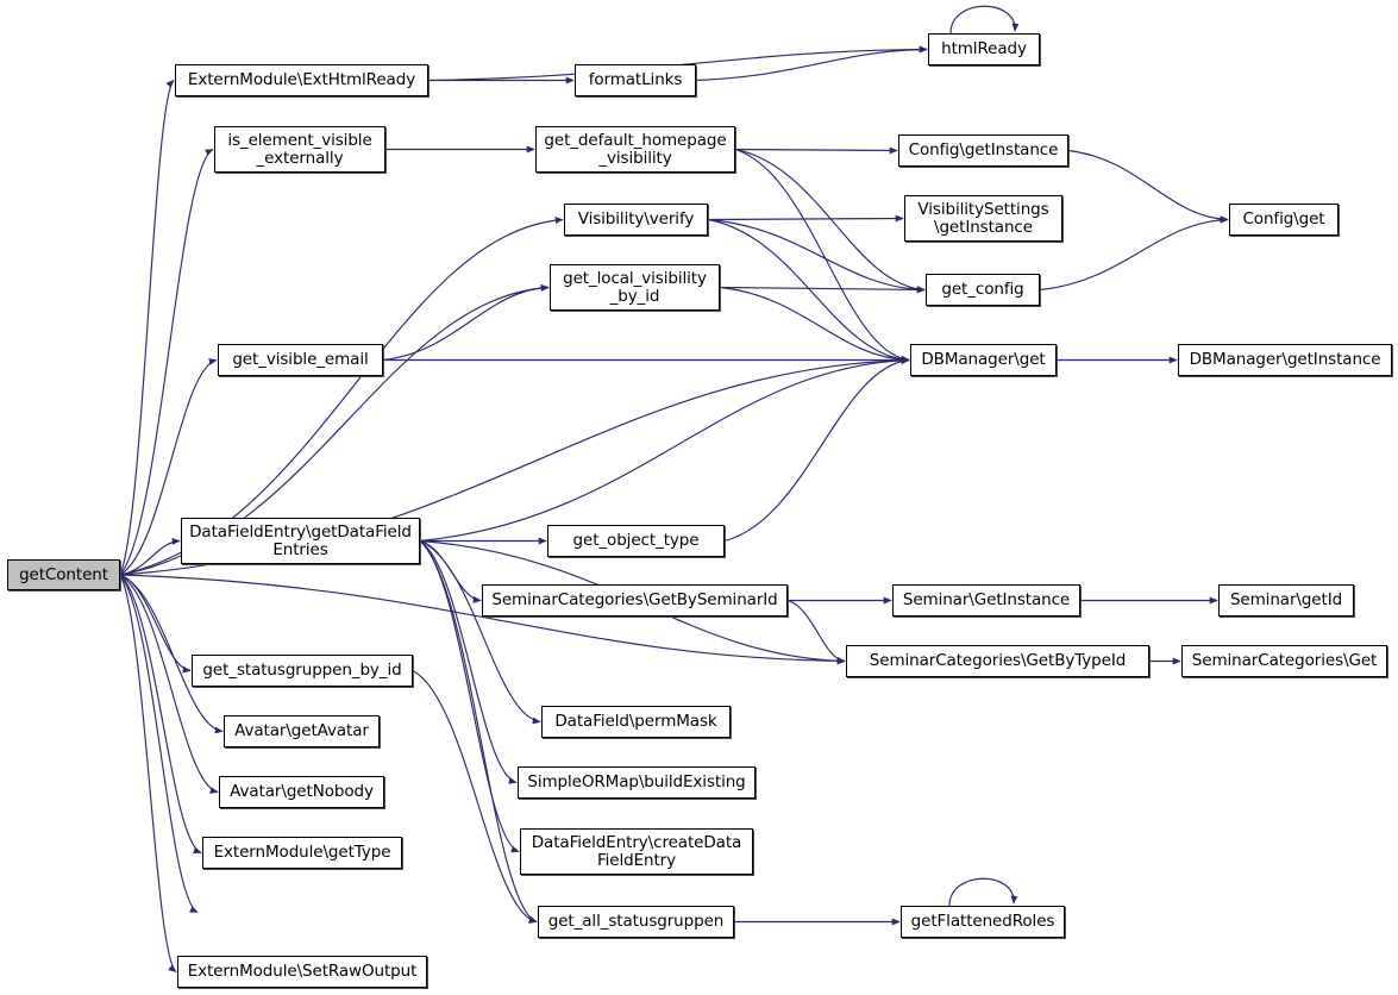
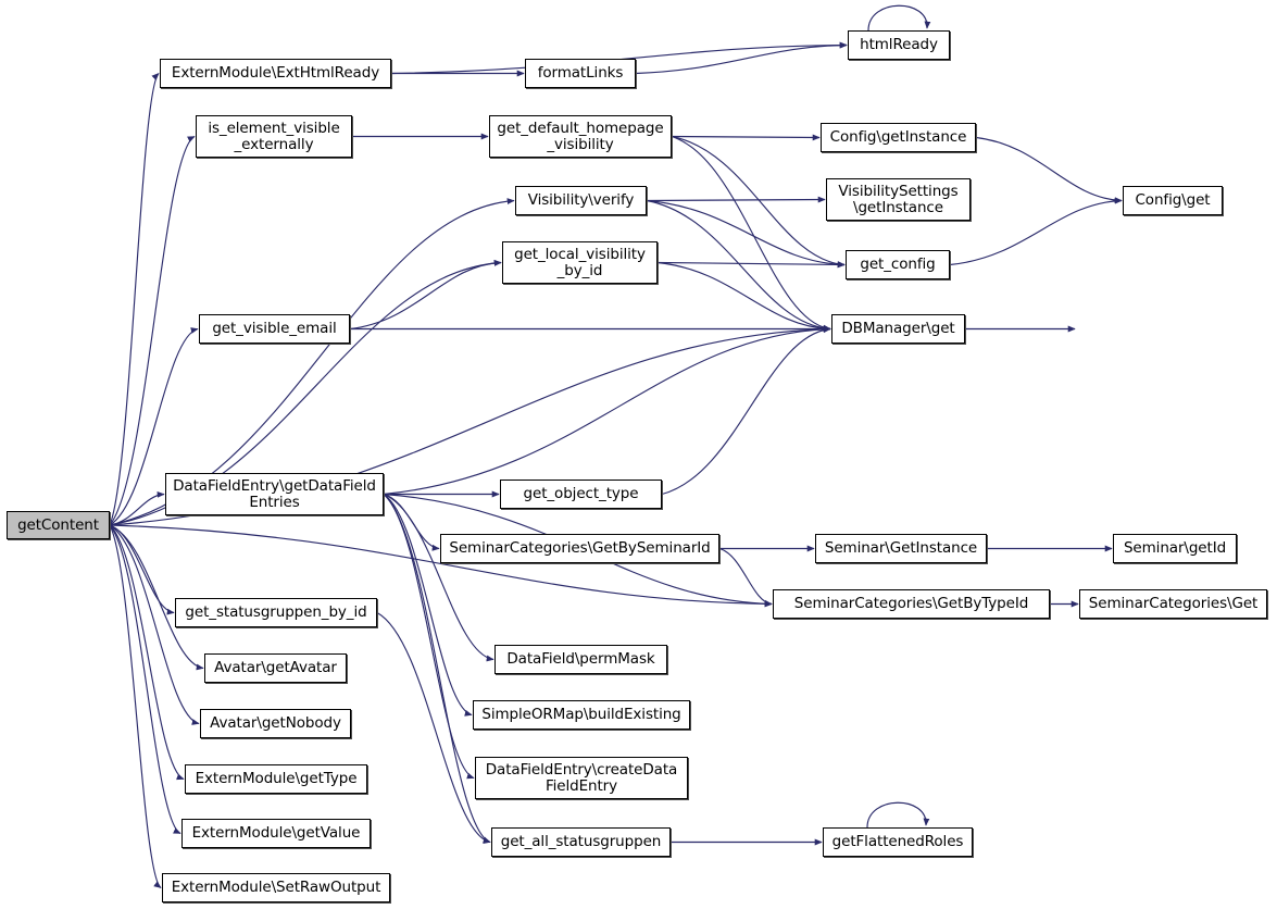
  getContent
  ExternModule\ExtHtmlReady
  formatLinks
  htmlReady
  is_element_visible
  _externally
  get_default_homepage
  _visibility
  Config\getInstance
  Config\get
  Visibility\verify
  VisibilitySettings
  \getInstance
  get_local_visibility
  _by_id
  get_config
  get_visible_email
  DBManager\get
- DBManager\getInstance
  DataFieldEntry\getDataField
  Entries
  get_object_type
  SeminarCategories\GetBySeminarId
  Seminar\GetInstance
  Seminar\getId
  SeminarCategories\GetByTypeId
  SeminarCategories\Get
  get_statusgruppen_by_id
  DataField\permMask
  Avatar\getAvatar
  SimpleORMap\buildExisting
  Avatar\getNobody
  DataFieldEntry\createData
  FieldEntry
  ExternModule\getType
  get_all_statusgruppen
  getFlattenedRoles
+ ExternModule\getValue
  ExternModule\SetRawOutput
